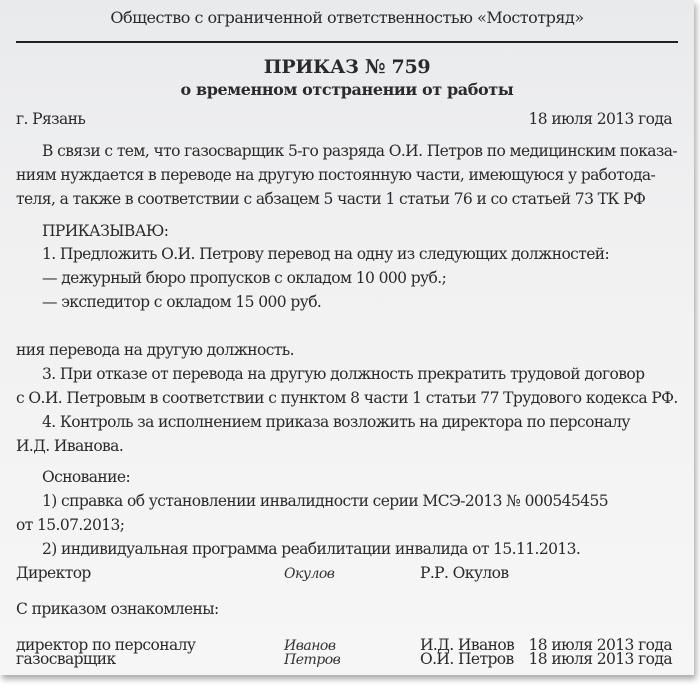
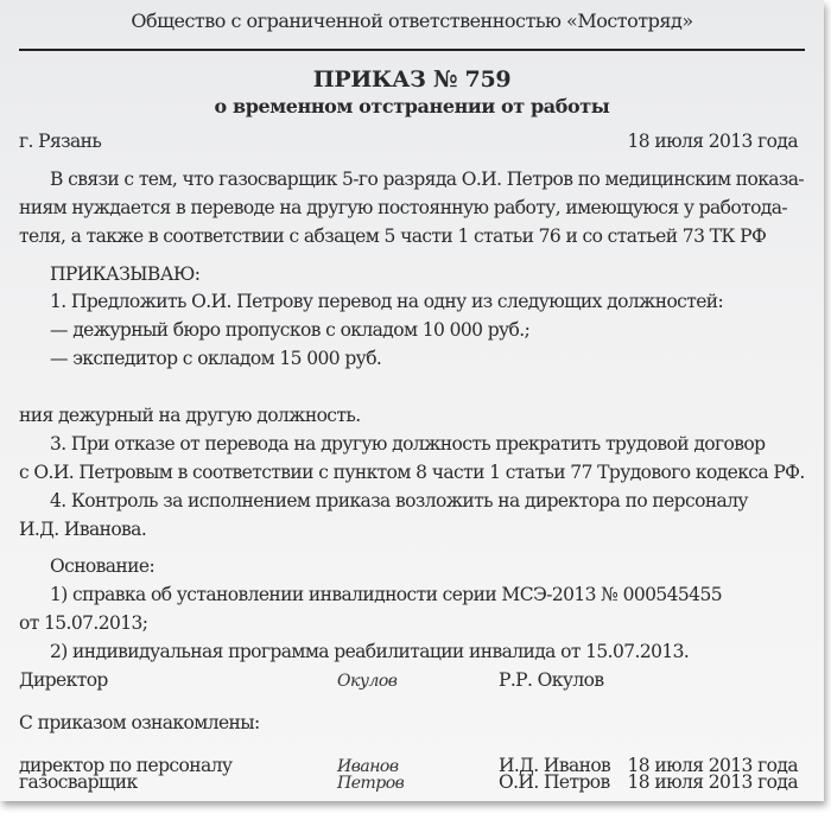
  Общество с ограниченной ответственностью «Мостотряд»
  ПРИКАЗ № 759
  о временном отстранении от работы
  г. Рязань
  18 июля 2013 года
  В связи с тем, что газосварщик 5-го разряда О.И. Петров по медицинским показа-
- ниям нуждается в переводе на другую постоянную части, имеющуюся у работода-
+ ниям нуждается в переводе на другую постоянную работу, имеющуюся у работода-
  теля, а также в соответствии с абзацем 5 части 1 статьи 76 и со статьей 73 ТК РФ
  ПРИКАЗЫВАЮ:
  1. Предложить О.И. Петрову перевод на одну из следующих должностей:
  — дежурный бюро пропусков с окладом 10 000 руб.;
  — экспедитор с окладом 15 000 руб.
- ния перевода на другую должность.
+ ния дежурный на другую должность.
  3. При отказе от перевода на другую должность прекратить трудовой договор
  с О.И. Петровым в соответствии с пунктом 8 части 1 статьи 77 Трудового кодекса РФ.
  4. Контроль за исполнением приказа возложить на директора по персоналу
  И.Д. Иванова.
  Основание:
  1) справка об установлении инвалидности серии МСЭ-2013 № 000545455
  от 15.07.2013;
- 2) индивидуальная программа реабилитации инвалида от 15.11.2013.
+ 2) индивидуальная программа реабилитации инвалида от 15.07.2013.
  Директор
  Окулов
  Р.Р. Окулов
  С приказом ознакомлены:
  директор по персоналу
  Иванов
  И.Д. Иванов
  18 июля 2013 года
  газосварщик
  Петров
  О.И. Петров
  18 июля 2013 года
